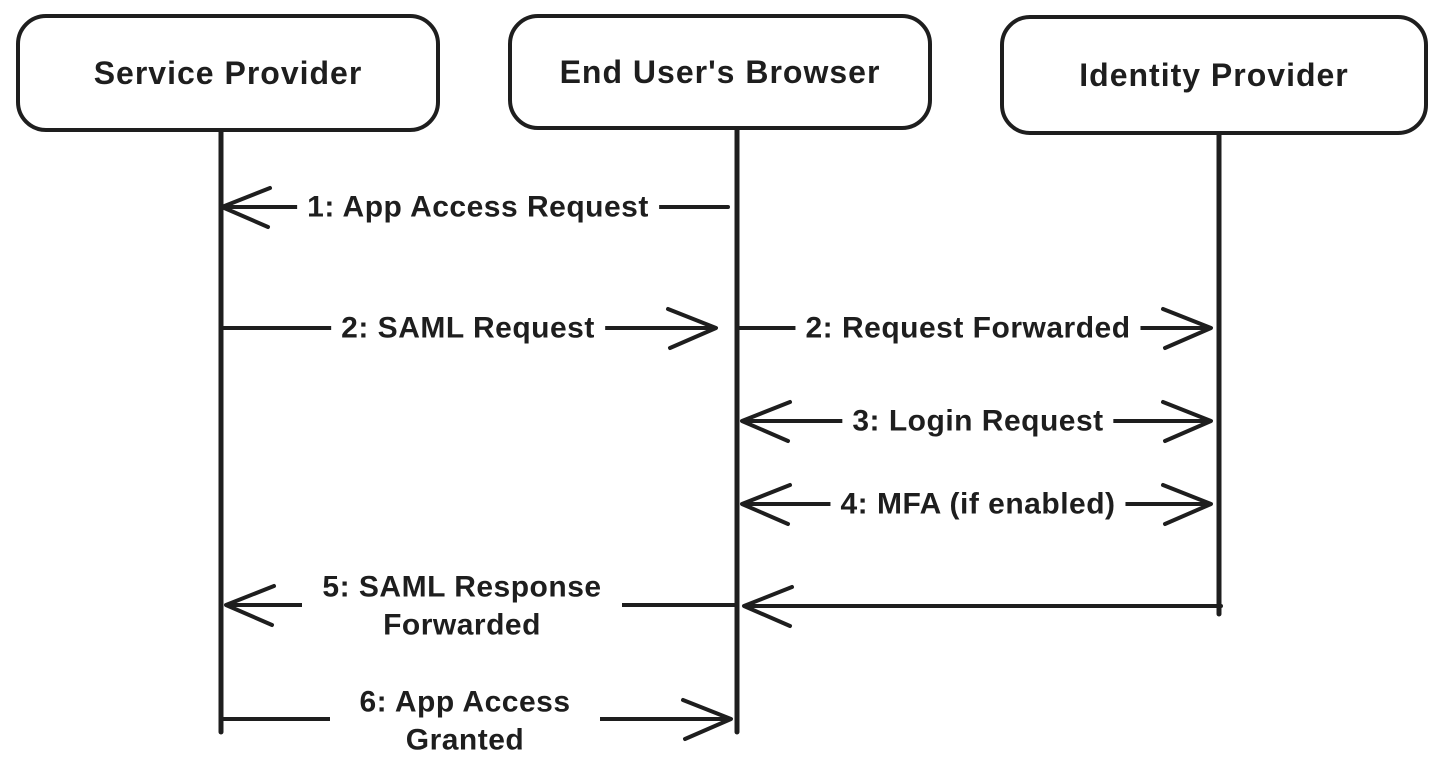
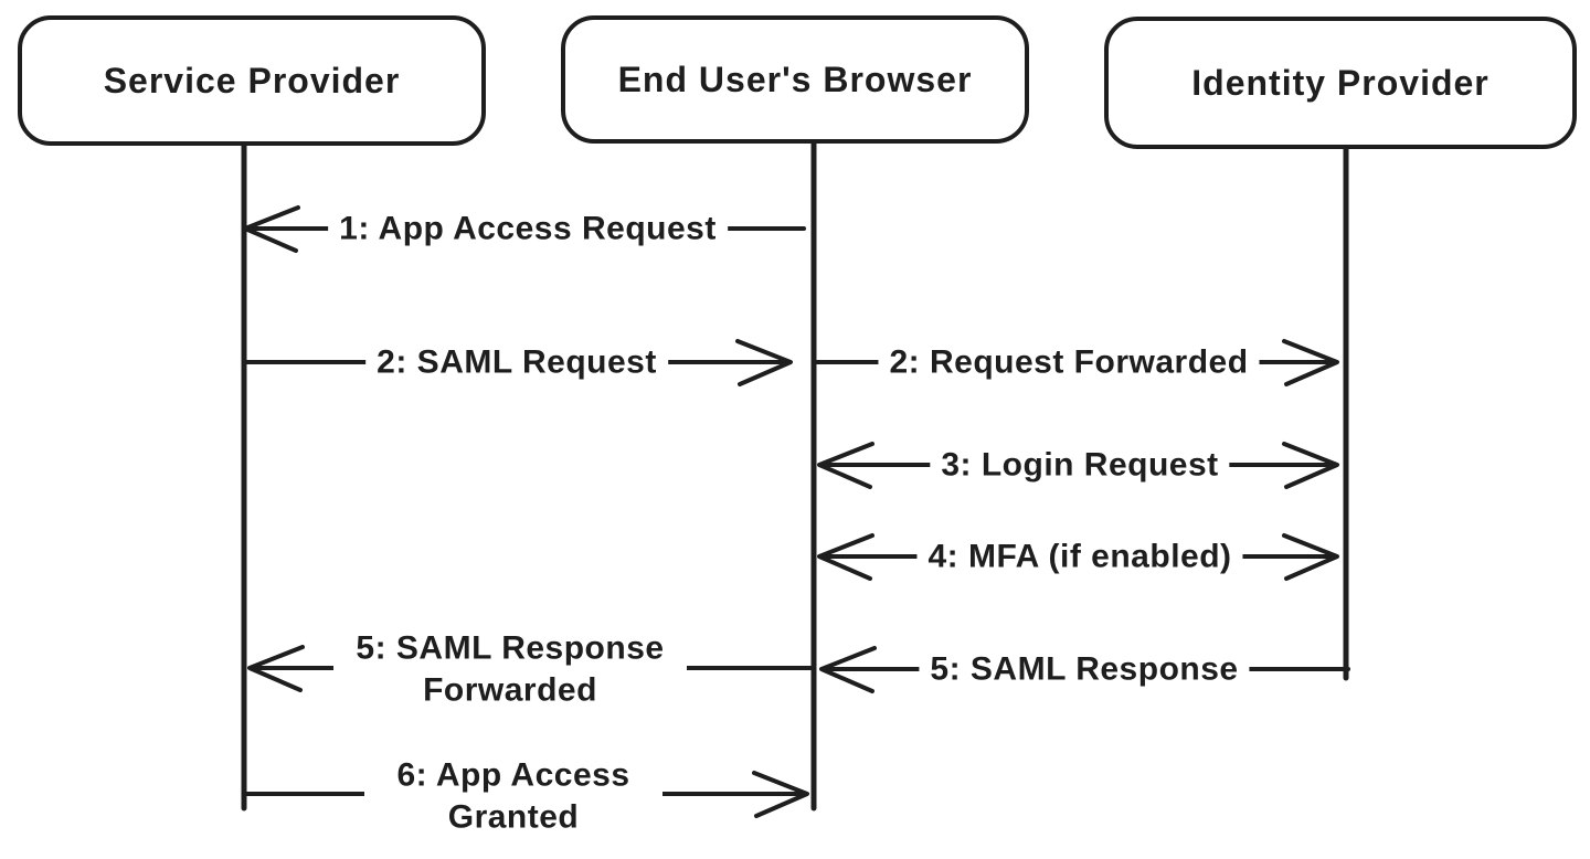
  Service Provider
  End User's Browser
  Identity Provider
  1: App Access Request
  2: SAML Request
  2: Request Forwarded
  3: Login Request
  4: MFA (if enabled)
+ 5: SAML Response
  5: SAML Response Forwarded
  6: App Access Granted
